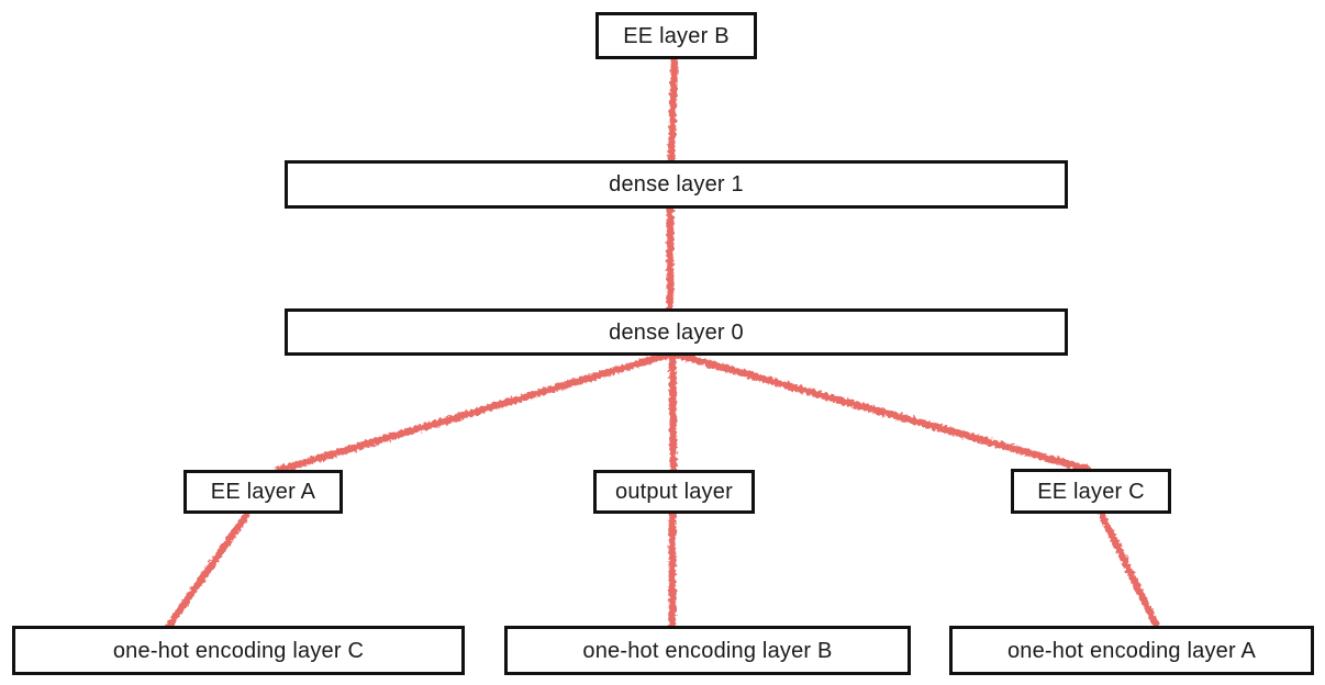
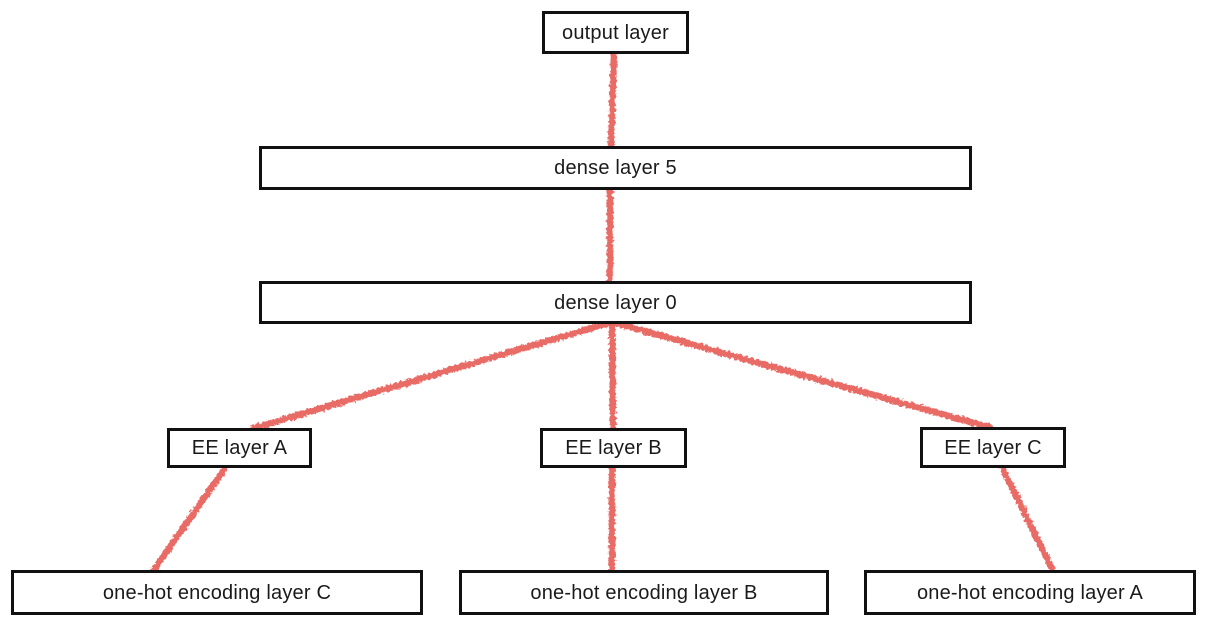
- EE layer B
+ output layer
- dense layer 1
+ dense layer 5
  dense layer 0
  EE layer A
- output layer
+ EE layer B
  EE layer C
  one-hot encoding layer C
  one-hot encoding layer B
  one-hot encoding layer A
